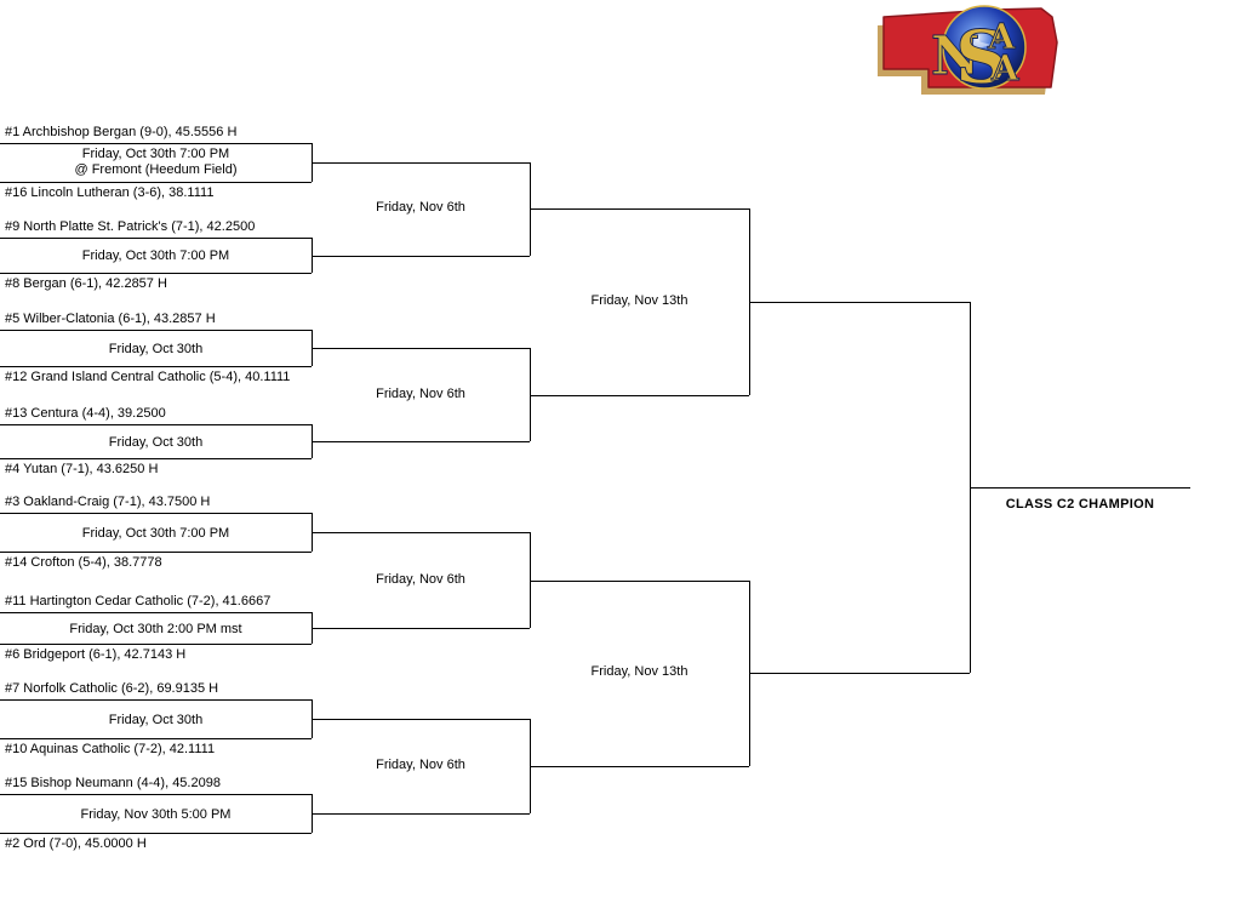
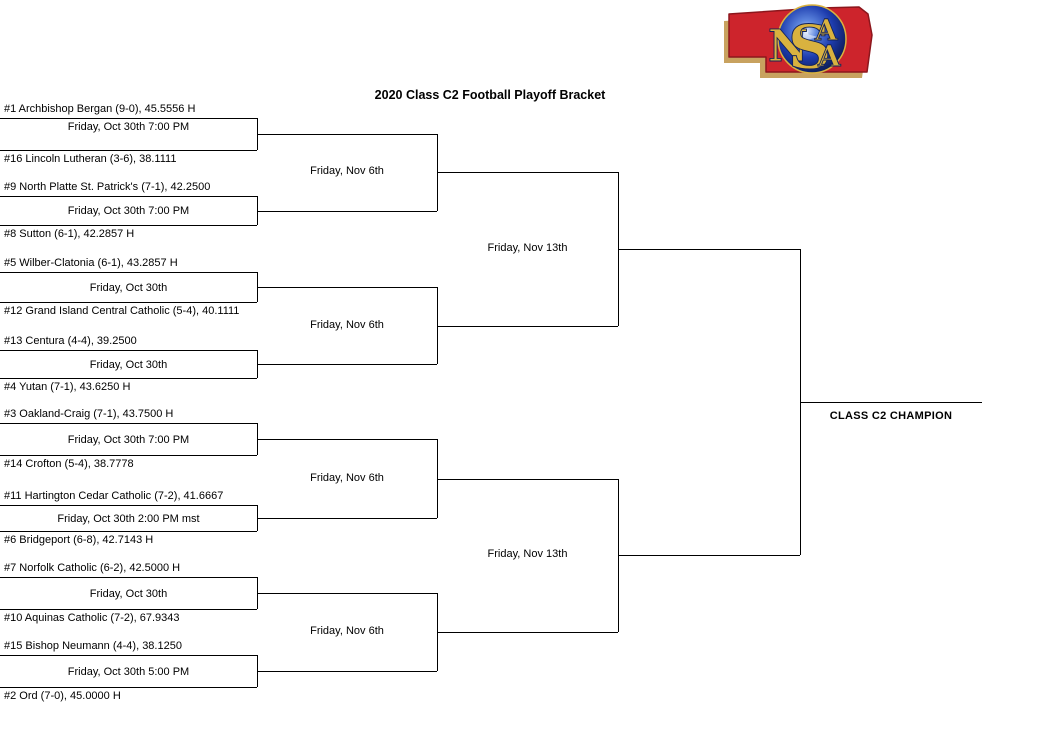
  N
  S
  A
  A
+ 2020 Class C2 Football Playoff Bracket
  #1 Archbishop Bergan (9-0), 45.5556 H
  #16 Lincoln Lutheran (3-6), 38.1111
  Friday, Oct 30th 7:00 PM
- @ Fremont (Heedum Field)
  #9 North Platte St. Patrick's (7-1), 42.2500
- #8 Bergan (6-1), 42.2857 H
+ #8 Sutton (6-1), 42.2857 H
  Friday, Oct 30th 7:00 PM
  #5 Wilber-Clatonia (6-1), 43.2857 H
  #12 Grand Island Central Catholic (5-4), 40.1111
  Friday, Oct 30th
  #13 Centura (4-4), 39.2500
  #4 Yutan (7-1), 43.6250 H
  Friday, Oct 30th
  #3 Oakland-Craig (7-1), 43.7500 H
  #14 Crofton (5-4), 38.7778
  Friday, Oct 30th 7:00 PM
  #11 Hartington Cedar Catholic (7-2), 41.6667
- #6 Bridgeport (6-1), 42.7143 H
+ #6 Bridgeport (6-8), 42.7143 H
  Friday, Oct 30th 2:00 PM mst
- #7 Norfolk Catholic (6-2), 69.9135 H
+ #7 Norfolk Catholic (6-2), 42.5000 H
- #10 Aquinas Catholic (7-2), 42.1111
+ #10 Aquinas Catholic (7-2), 67.9343
  Friday, Oct 30th
- #15 Bishop Neumann (4-4), 45.2098
+ #15 Bishop Neumann (4-4), 38.1250
  #2 Ord (7-0), 45.0000 H
- Friday, Nov 30th 5:00 PM
+ Friday, Oct 30th 5:00 PM
  Friday, Nov 6th
  Friday, Nov 6th
  Friday, Nov 6th
  Friday, Nov 6th
  Friday, Nov 13th
  Friday, Nov 13th
  CLASS C2 CHAMPION
